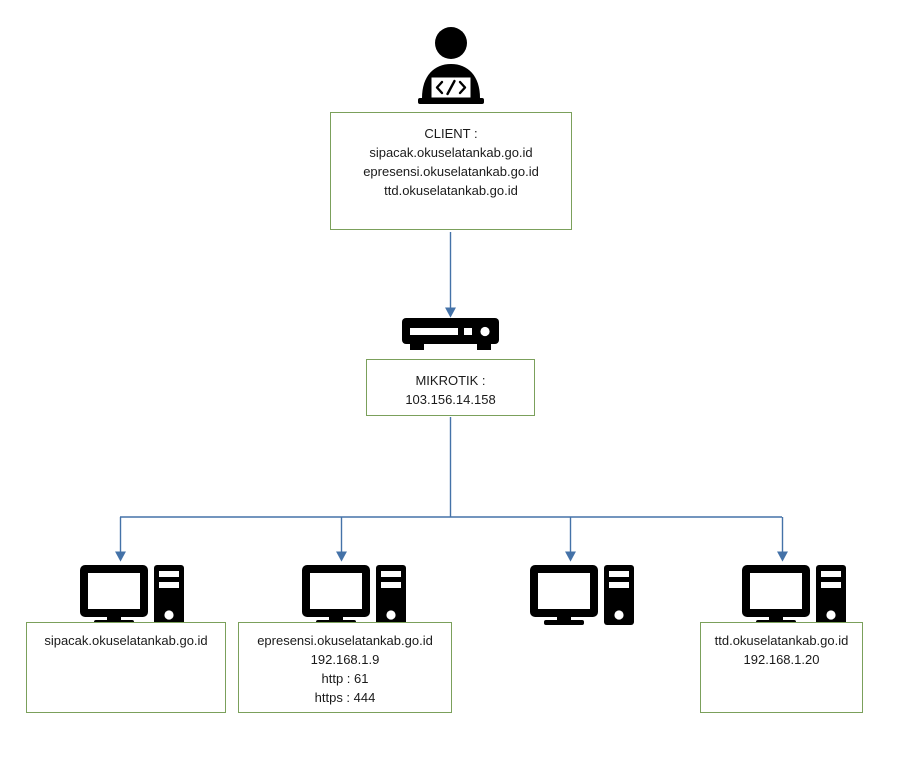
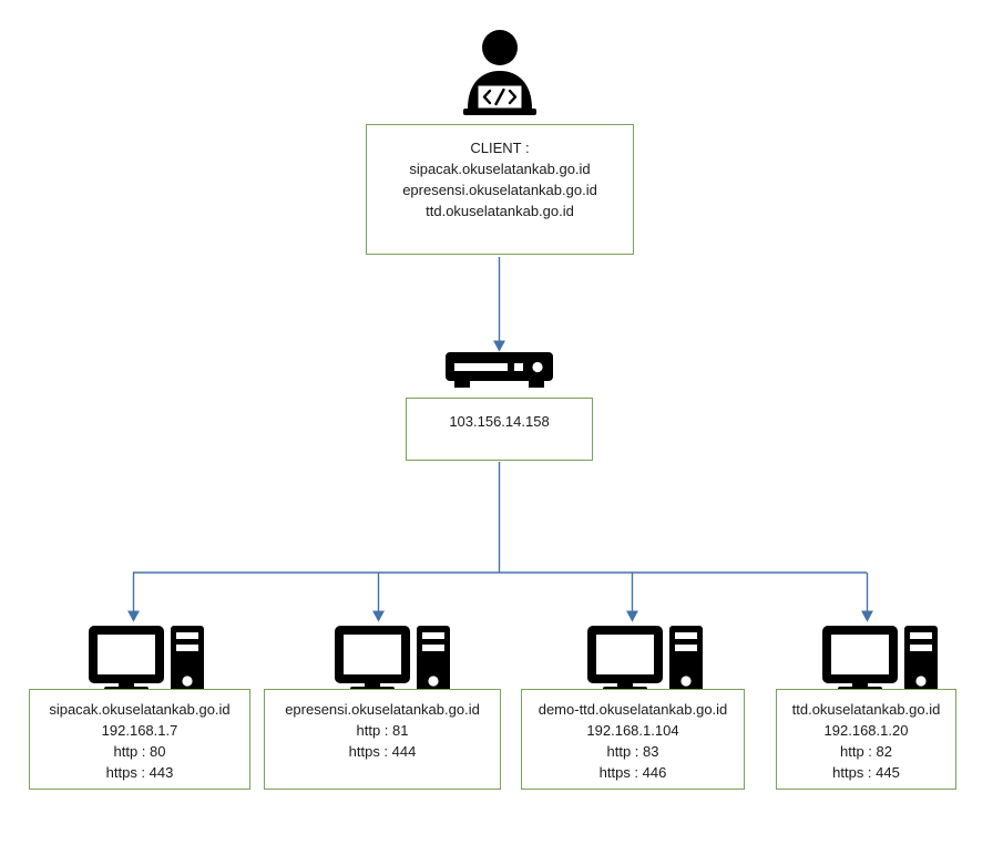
  CLIENT :
  sipacak.okuselatankab.go.id
  epresensi.okuselatankab.go.id
  ttd.okuselatankab.go.id
- MIKROTIK :
  103.156.14.158
  sipacak.okuselatankab.go.id
+ 192.168.1.7
+ http : 80
+ https : 443
  epresensi.okuselatankab.go.id
- 192.168.1.9
- http : 61
+ http : 81
  https : 444
+ demo-ttd.okuselatankab.go.id
+ 192.168.1.104
+ http : 83
+ https : 446
  ttd.okuselatankab.go.id
  192.168.1.20
+ http : 82
+ https : 445
